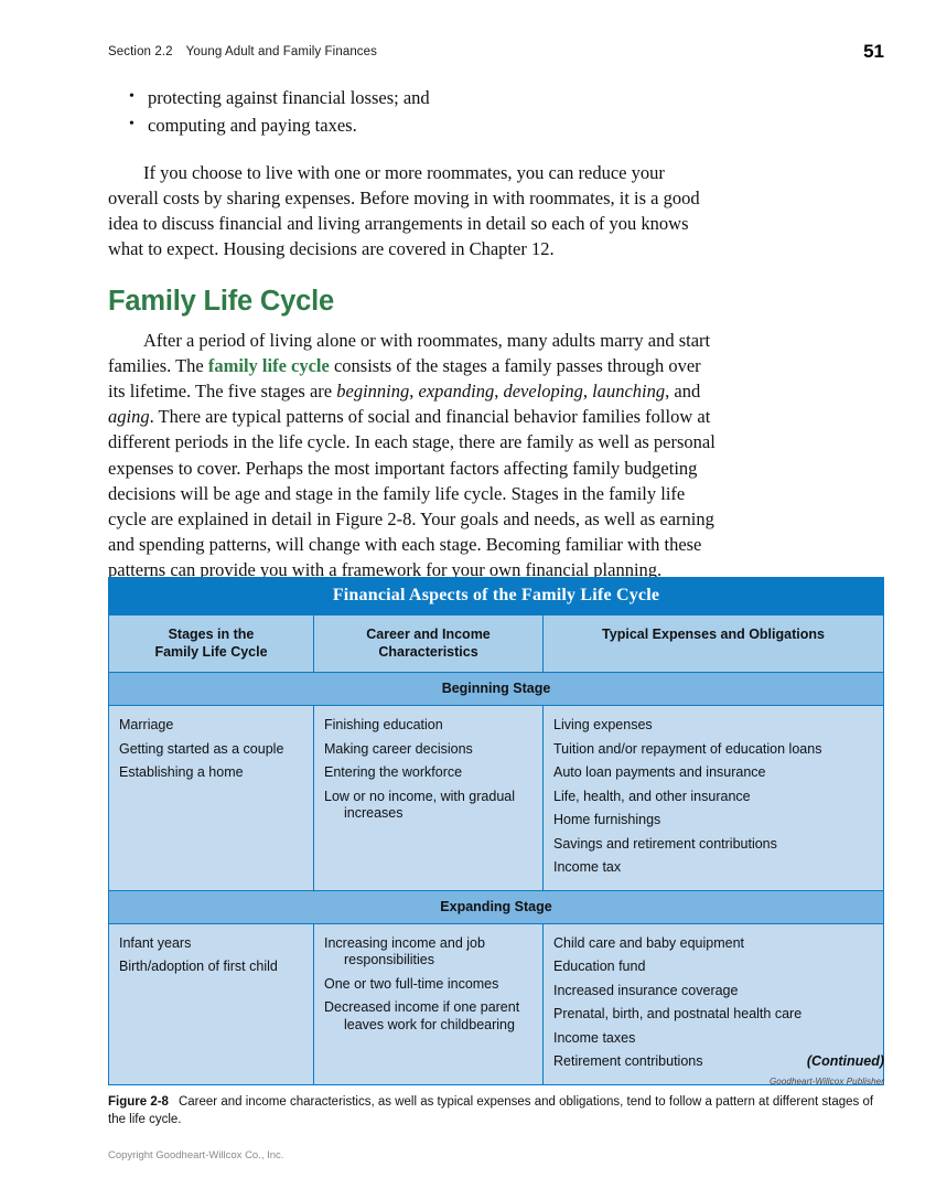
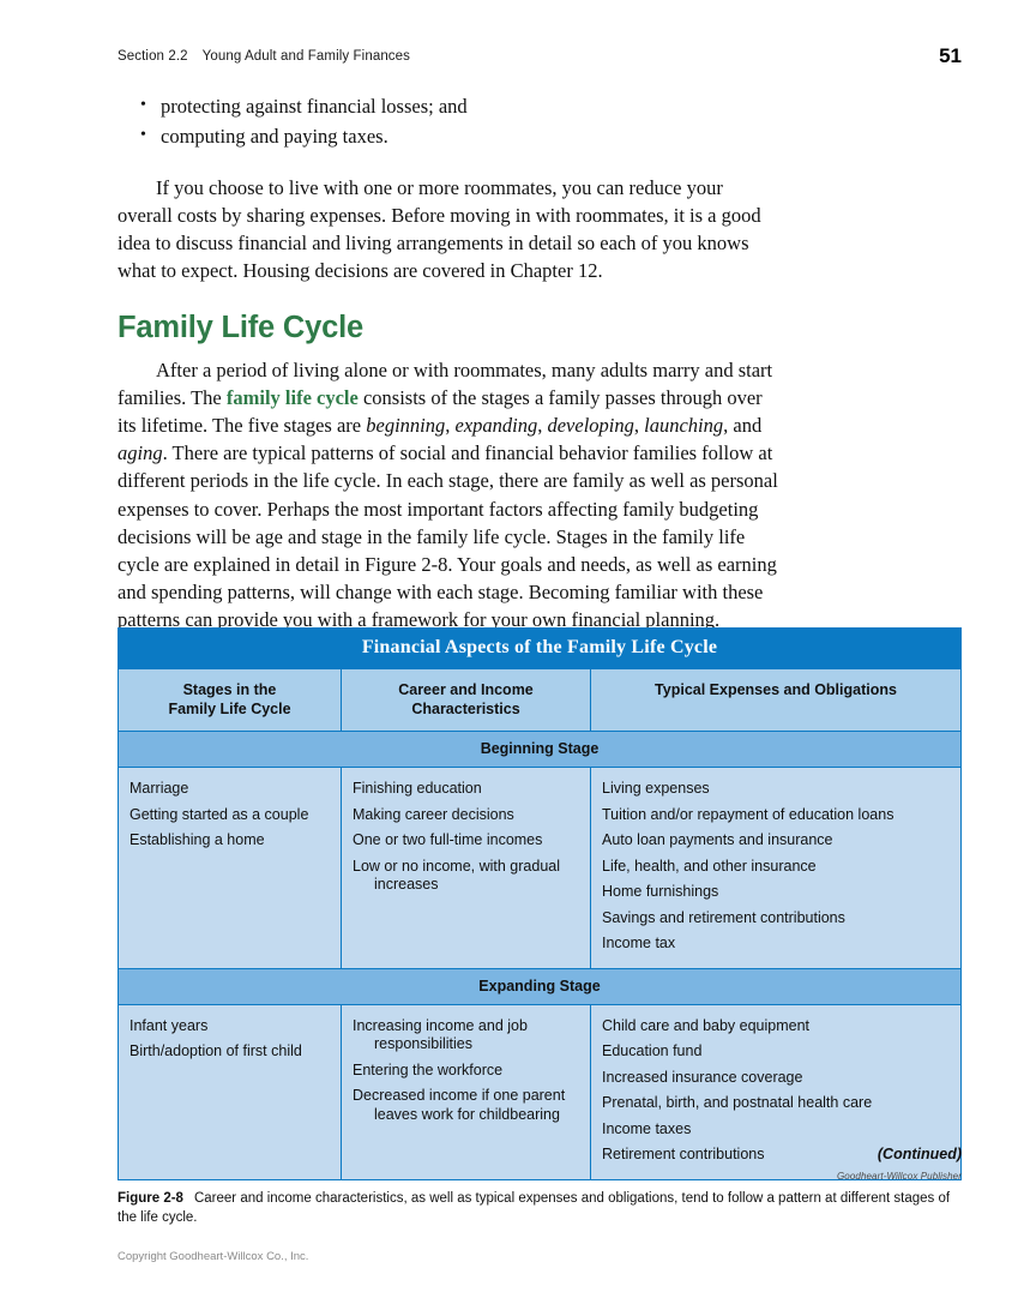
  Section 2.2 Young Adult and Family Finances
  51
  protecting against financial losses; and
  computing and paying taxes.
  If you choose to live with one or more roommates, you can reduce your overall costs by sharing expenses. Before moving in with roommates, it is a good idea to discuss financial and living arrangements in detail so each of you knows what to expect. Housing decisions are covered in Chapter 12.
  Family Life Cycle
  After a period of living alone or with roommates, many adults marry and start families. The family life cycle consists of the stages a family passes through over its lifetime. The five stages are beginning, expanding, developing, launching, and aging. There are typical patterns of social and financial behavior families follow at different periods in the life cycle. In each stage, there are family as well as personal expenses to cover. Perhaps the most important factors affecting family budgeting decisions will be age and stage in the family life cycle. Stages in the family life cycle are explained in detail in Figure 2-8. Your goals and needs, as well as earning and spending patterns, will change with each stage. Becoming familiar with these patterns can provide you with a framework for your own financial planning.
  Financial Aspects of the Family Life Cycle
  Stages in the
  Family Life Cycle
  Career and Income
  Characteristics
  Typical Expenses and Obligations
  Beginning Stage
  Marriage
  Getting started as a couple
  Establishing a home
  Finishing education
  Making career decisions
- Entering the workforce
+ One or two full-time incomes
  Low or no income, with gradual increases
  Living expenses
  Tuition and/or repayment of education loans
  Auto loan payments and insurance
  Life, health, and other insurance
  Home furnishings
  Savings and retirement contributions
  Income tax
  Expanding Stage
  Infant years
  Birth/adoption of first child
  Increasing income and job responsibilities
- One or two full-time incomes
+ Entering the workforce
  Decreased income if one parent leaves work for childbearing
  Child care and baby equipment
  Education fund
  Increased insurance coverage
  Prenatal, birth, and postnatal health care
  Income taxes
  Retirement contributions
  (Continued)
  Goodheart-Willcox Publisher
  Figure 2-8 Career and income characteristics, as well as typical expenses and obligations, tend to follow a pattern at different stages of the life cycle.
  Copyright Goodheart-Willcox Co., Inc.
